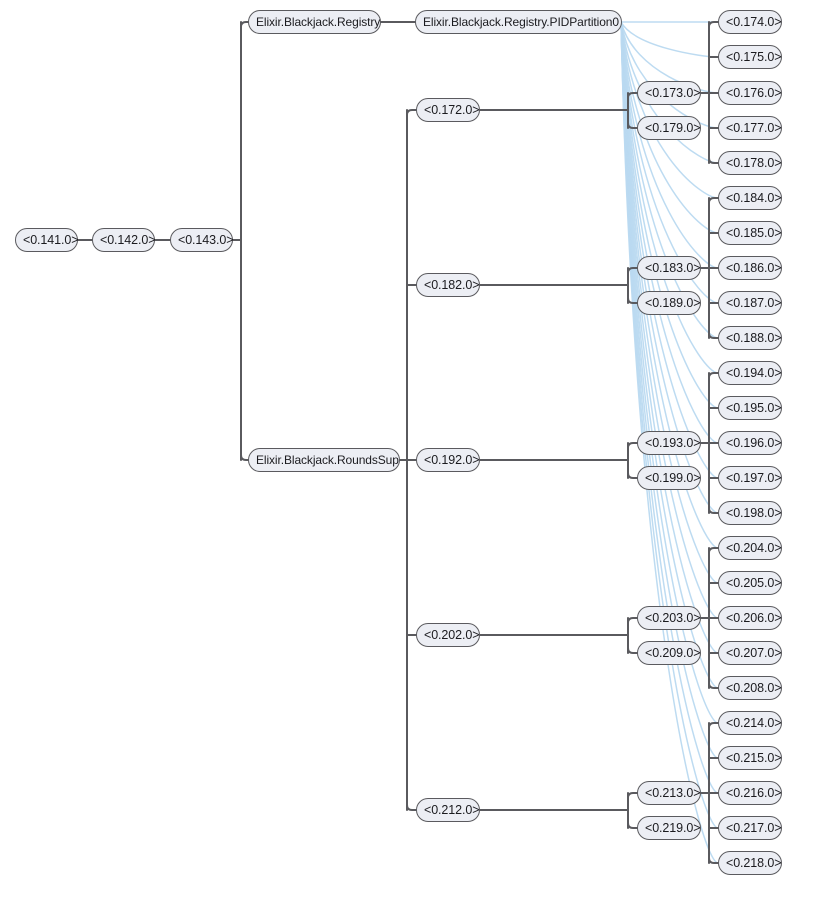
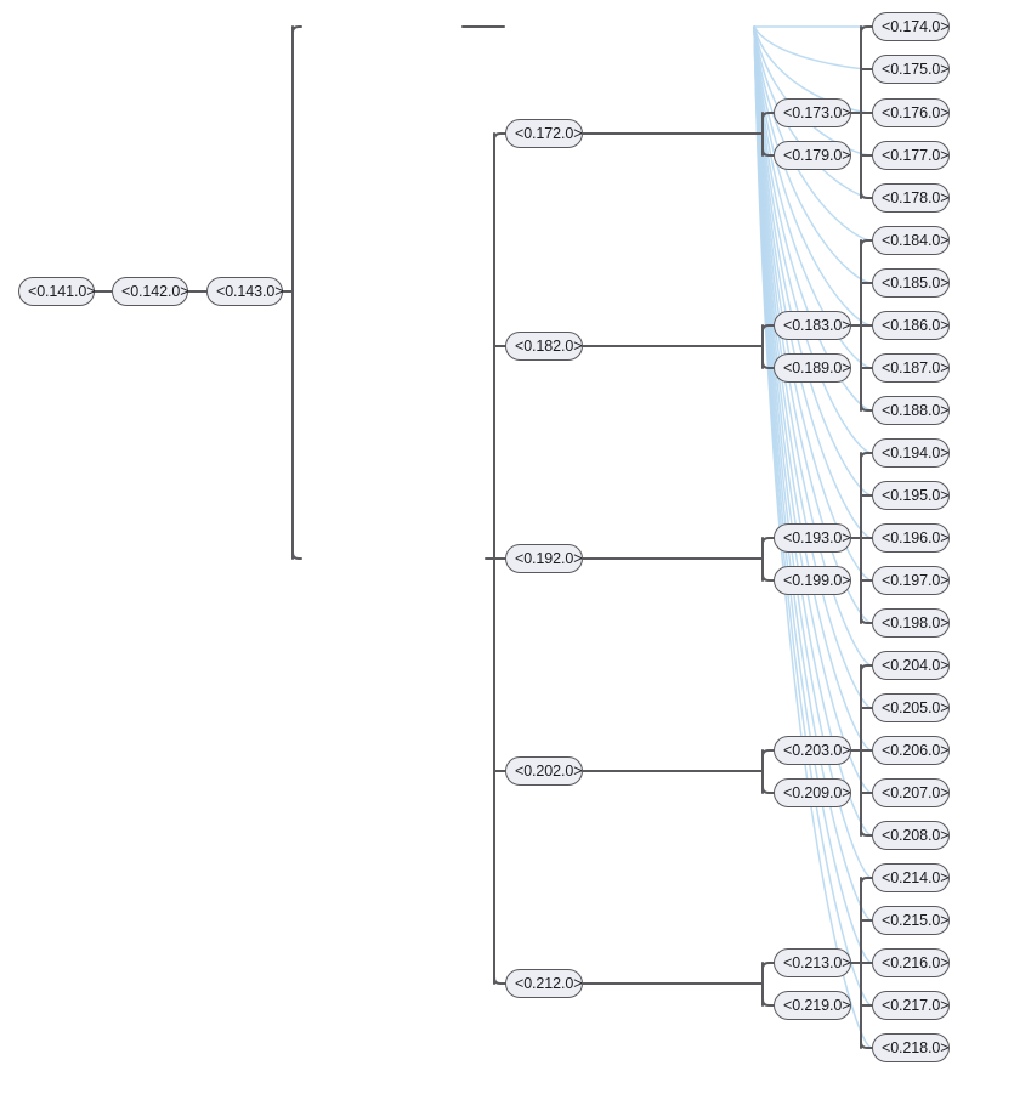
  <0.141.0>
  <0.142.0>
  <0.143.0>
- Elixir.Blackjack.Registry
- Elixir.Blackjack.RoundsSup
- Elixir.Blackjack.Registry.PIDPartition0
  <0.172.0>
  <0.182.0>
  <0.192.0>
  <0.202.0>
  <0.212.0>
  <0.173.0>
  <0.179.0>
  <0.183.0>
  <0.189.0>
  <0.193.0>
  <0.199.0>
  <0.203.0>
  <0.209.0>
  <0.213.0>
  <0.219.0>
  <0.174.0>
  <0.175.0>
  <0.176.0>
  <0.177.0>
  <0.178.0>
  <0.184.0>
  <0.185.0>
  <0.186.0>
  <0.187.0>
  <0.188.0>
  <0.194.0>
  <0.195.0>
  <0.196.0>
  <0.197.0>
  <0.198.0>
  <0.204.0>
  <0.205.0>
  <0.206.0>
  <0.207.0>
  <0.208.0>
  <0.214.0>
  <0.215.0>
  <0.216.0>
  <0.217.0>
  <0.218.0>
